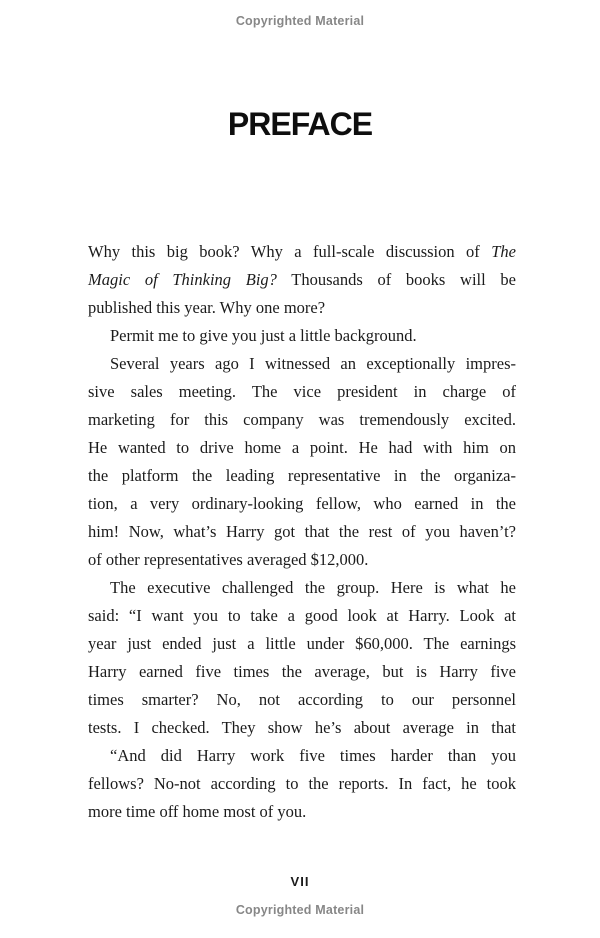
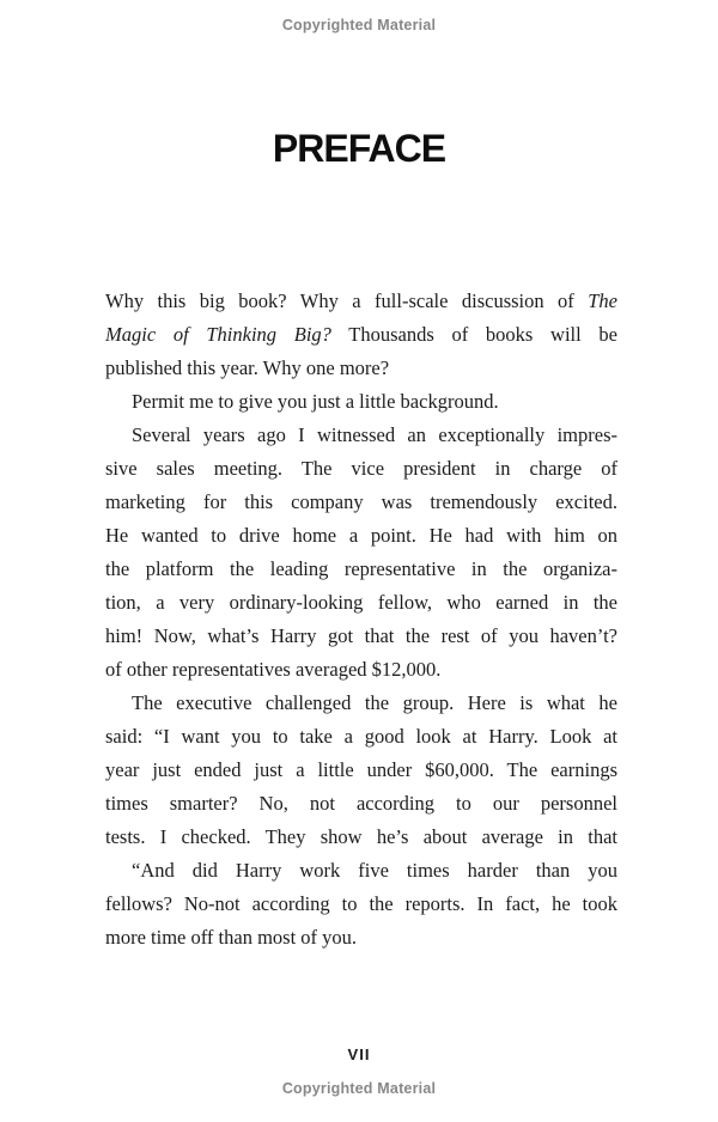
  Copyrighted Material
  PREFACE
  Why this big book? Why a full-scale discussion of The
  Magic of Thinking Big? Thousands of books will be
  published this year. Why one more?
  Permit me to give you just a little background.
  Several years ago I witnessed an exceptionally impres-
  sive sales meeting. The vice president in charge of
  marketing for this company was tremendously excited.
  He wanted to drive home a point. He had with him on
  the platform the leading representative in the organiza-
  tion, a very ordinary-looking fellow, who earned in the
  him! Now, what’s Harry got that the rest of you haven’t?
  of other representatives averaged $12,000.
  The executive challenged the group. Here is what he
  said: “I want you to take a good look at Harry. Look at
  year just ended just a little under $60,000. The earnings
- Harry earned five times the average, but is Harry five
  times smarter? No, not according to our personnel
  tests. I checked. They show he’s about average in that
  “And did Harry work five times harder than you
  fellows? No-not according to the reports. In fact, he took
- more time off home most of you.
+ more time off than most of you.
  VII
  Copyrighted Material
